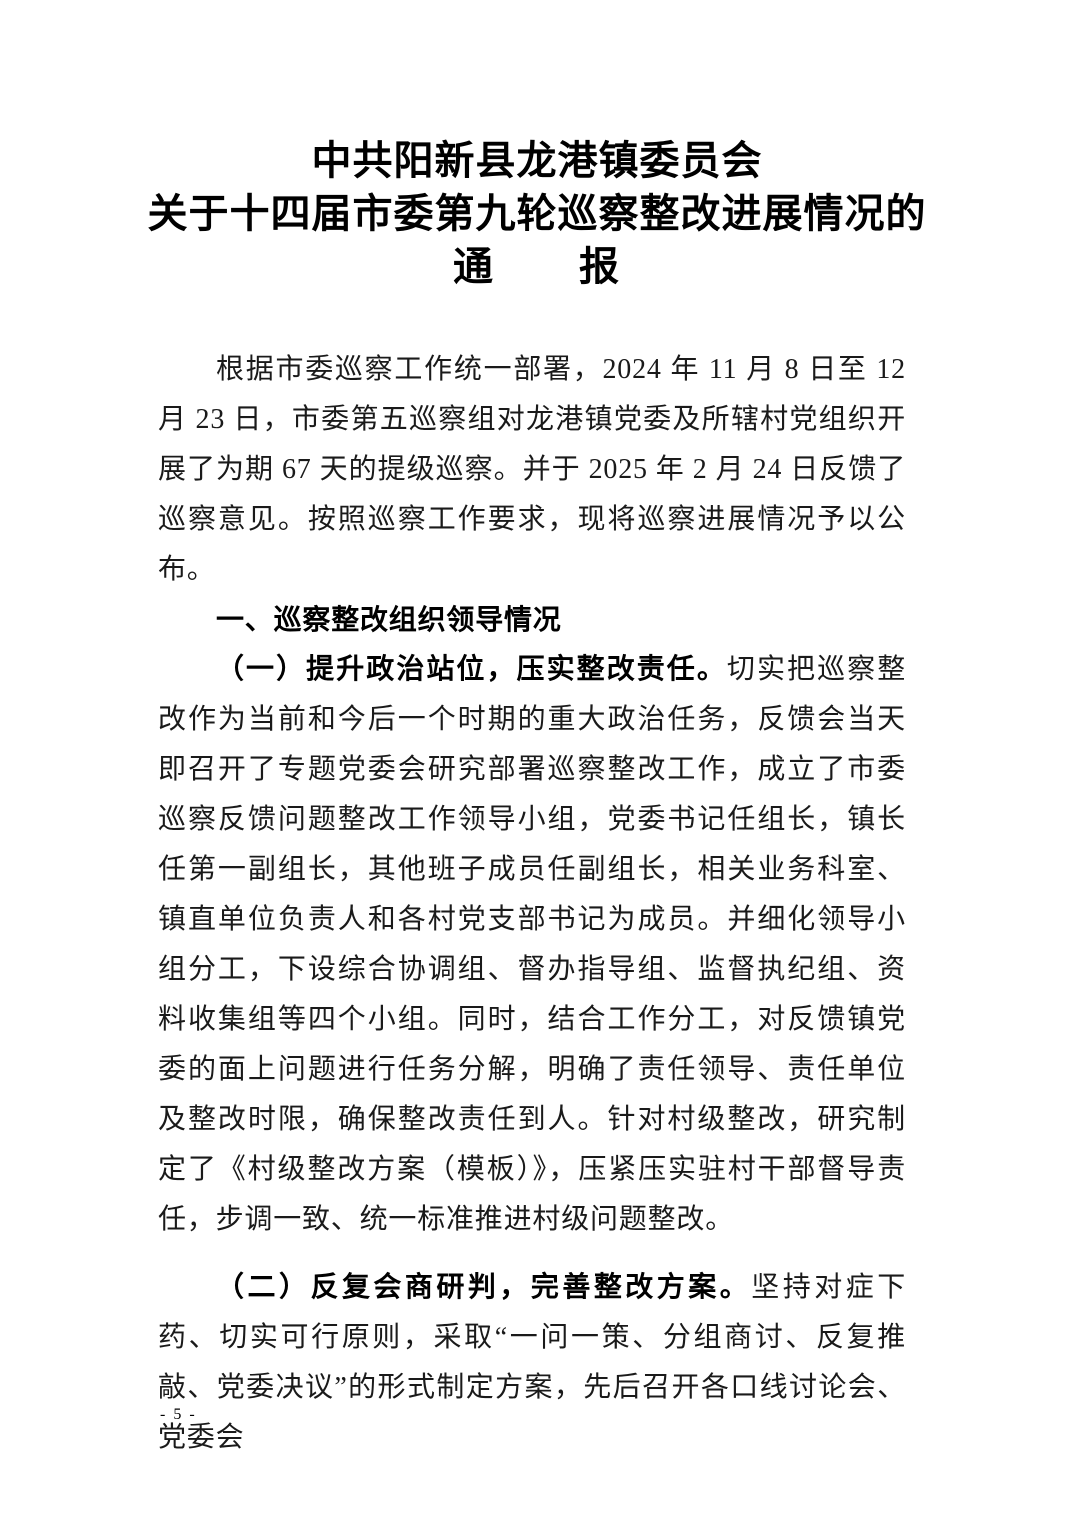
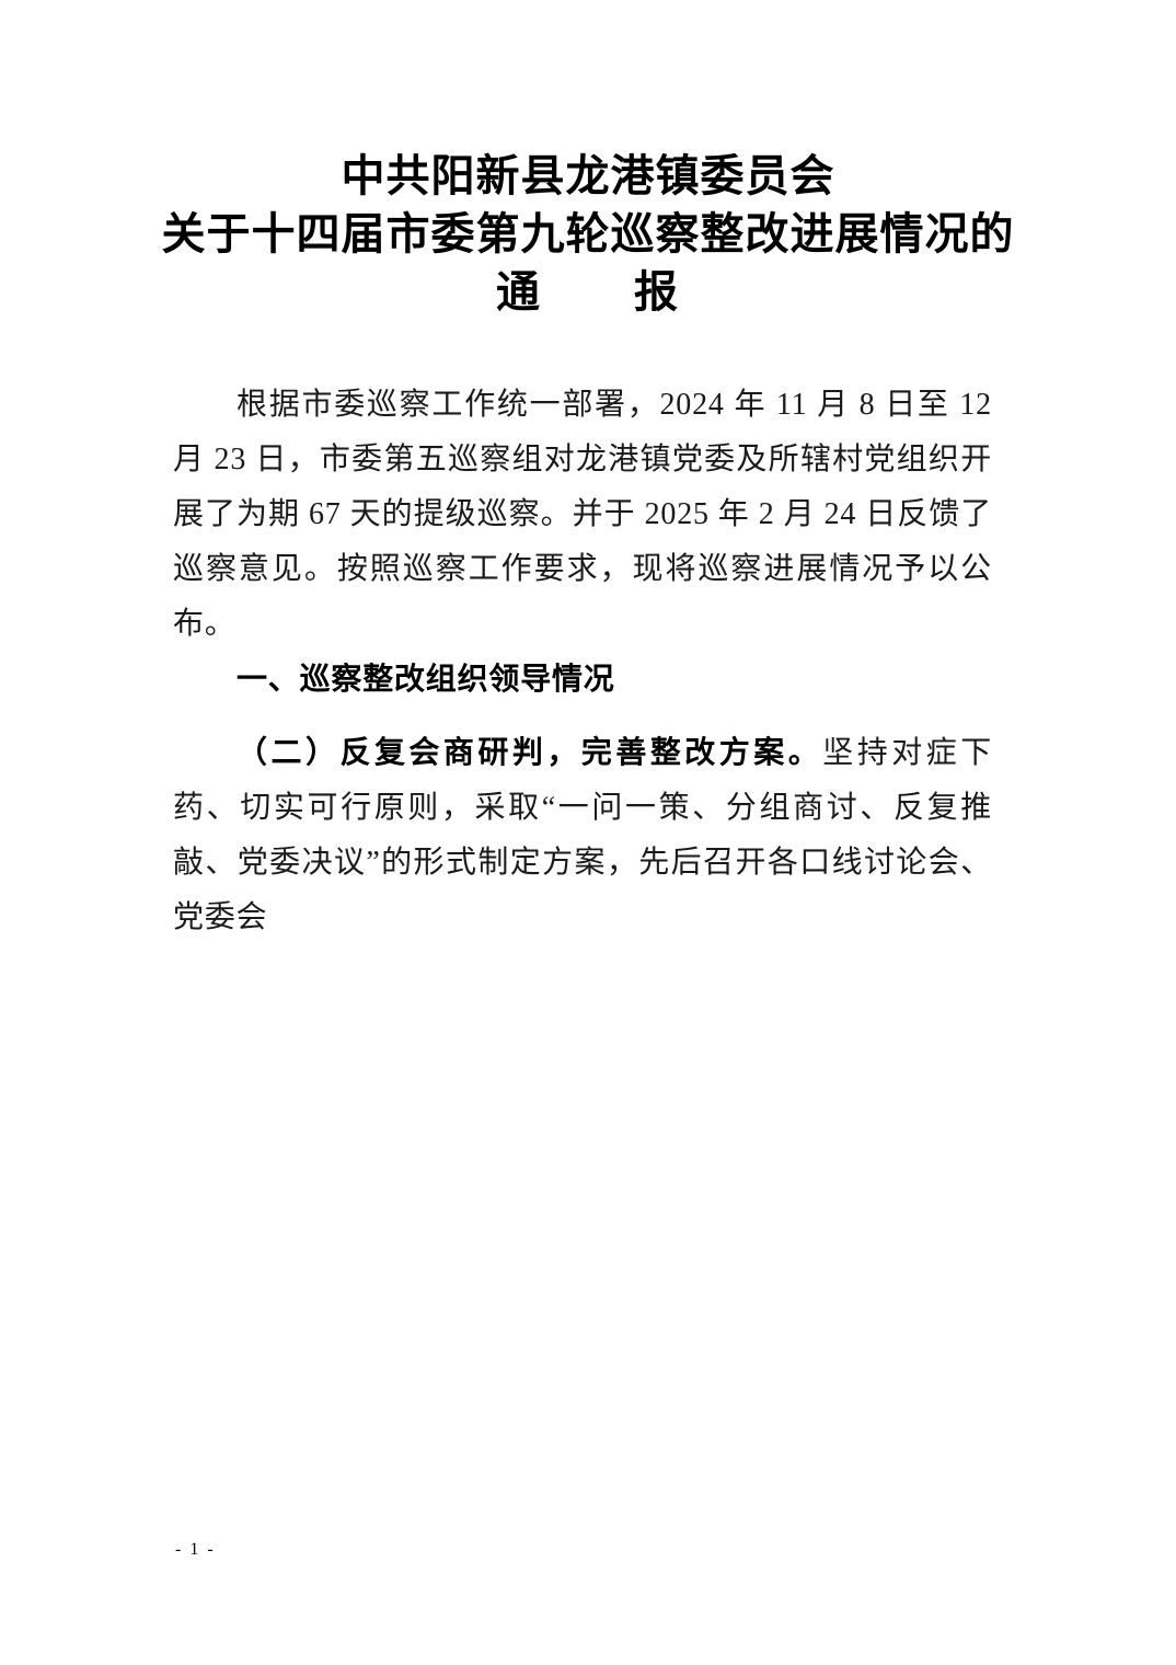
  中共阳新县龙港镇委员会
  关于十四届市委第九轮巡察整改进展情况的
  通 报
  根据市委巡察工作统一部署，2024 年 11 月 8 日至 12 月 23 日，市委第五巡察组对龙港镇党委及所辖村党组织开展了为期 67 天的提级巡察。并于 2025 年 2 月 24 日反馈了巡察意见。按照巡察工作要求，现将巡察进展情况予以公布。
  一、巡察整改组织领导情况
- （一）提升政治站位，压实整改责任。切实把巡察整改作为当前和今后一个时期的重大政治任务，反馈会当天即召开了专题党委会研究部署巡察整改工作，成立了市委巡察反馈问题整改工作领导小组，党委书记任组长，镇长任第一副组长，其他班子成员任副组长，相关业务科室、镇直单位负责人和各村党支部书记为成员。并细化领导小组分工，下设综合协调组、督办指导组、监督执纪组、资料收集组等四个小组。同时，结合工作分工，对反馈镇党委的面上问题进行任务分解，明确了责任领导、责任单位及整改时限，确保整改责任到人。针对村级整改，研究制定了《村级整改方案（模板）》，压紧压实驻村干部督导责任，步调一致、统一标准推进村级问题整改。
  （二）反复会商研判，完善整改方案。坚持对症下药、切实可行原则，采取“一问一策、分组商讨、反复推敲、党委决议”的形式制定方案，先后召开各口线讨论会、党委会
- - 5 -
+ - 1 -
